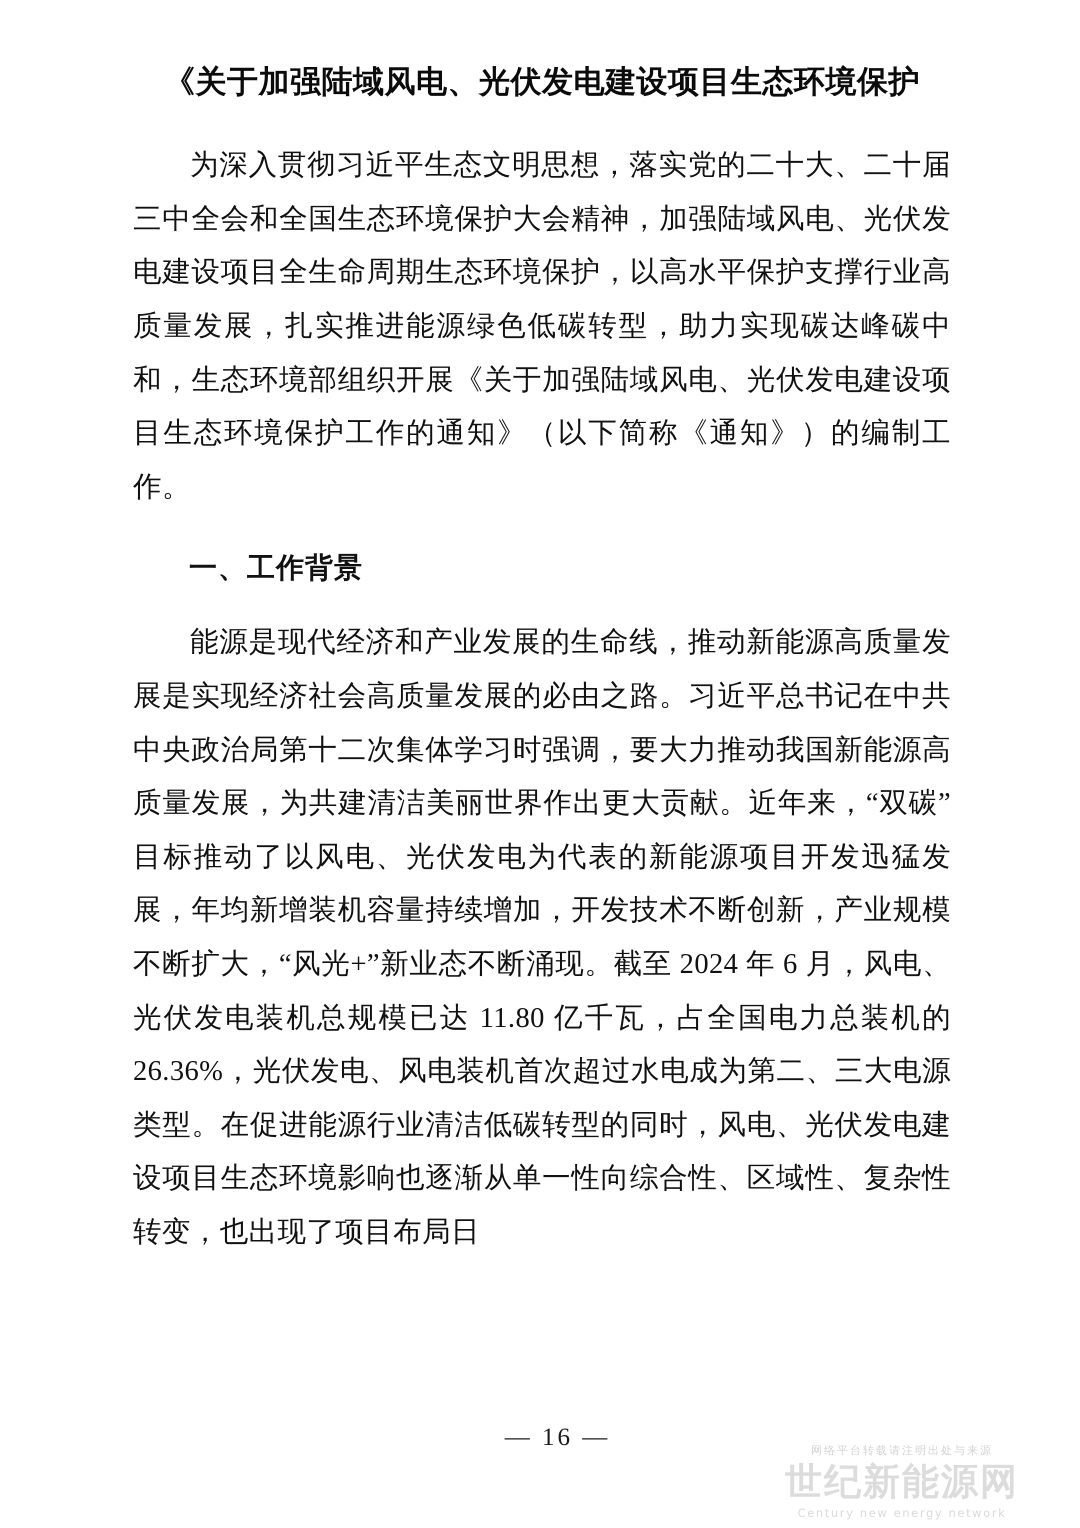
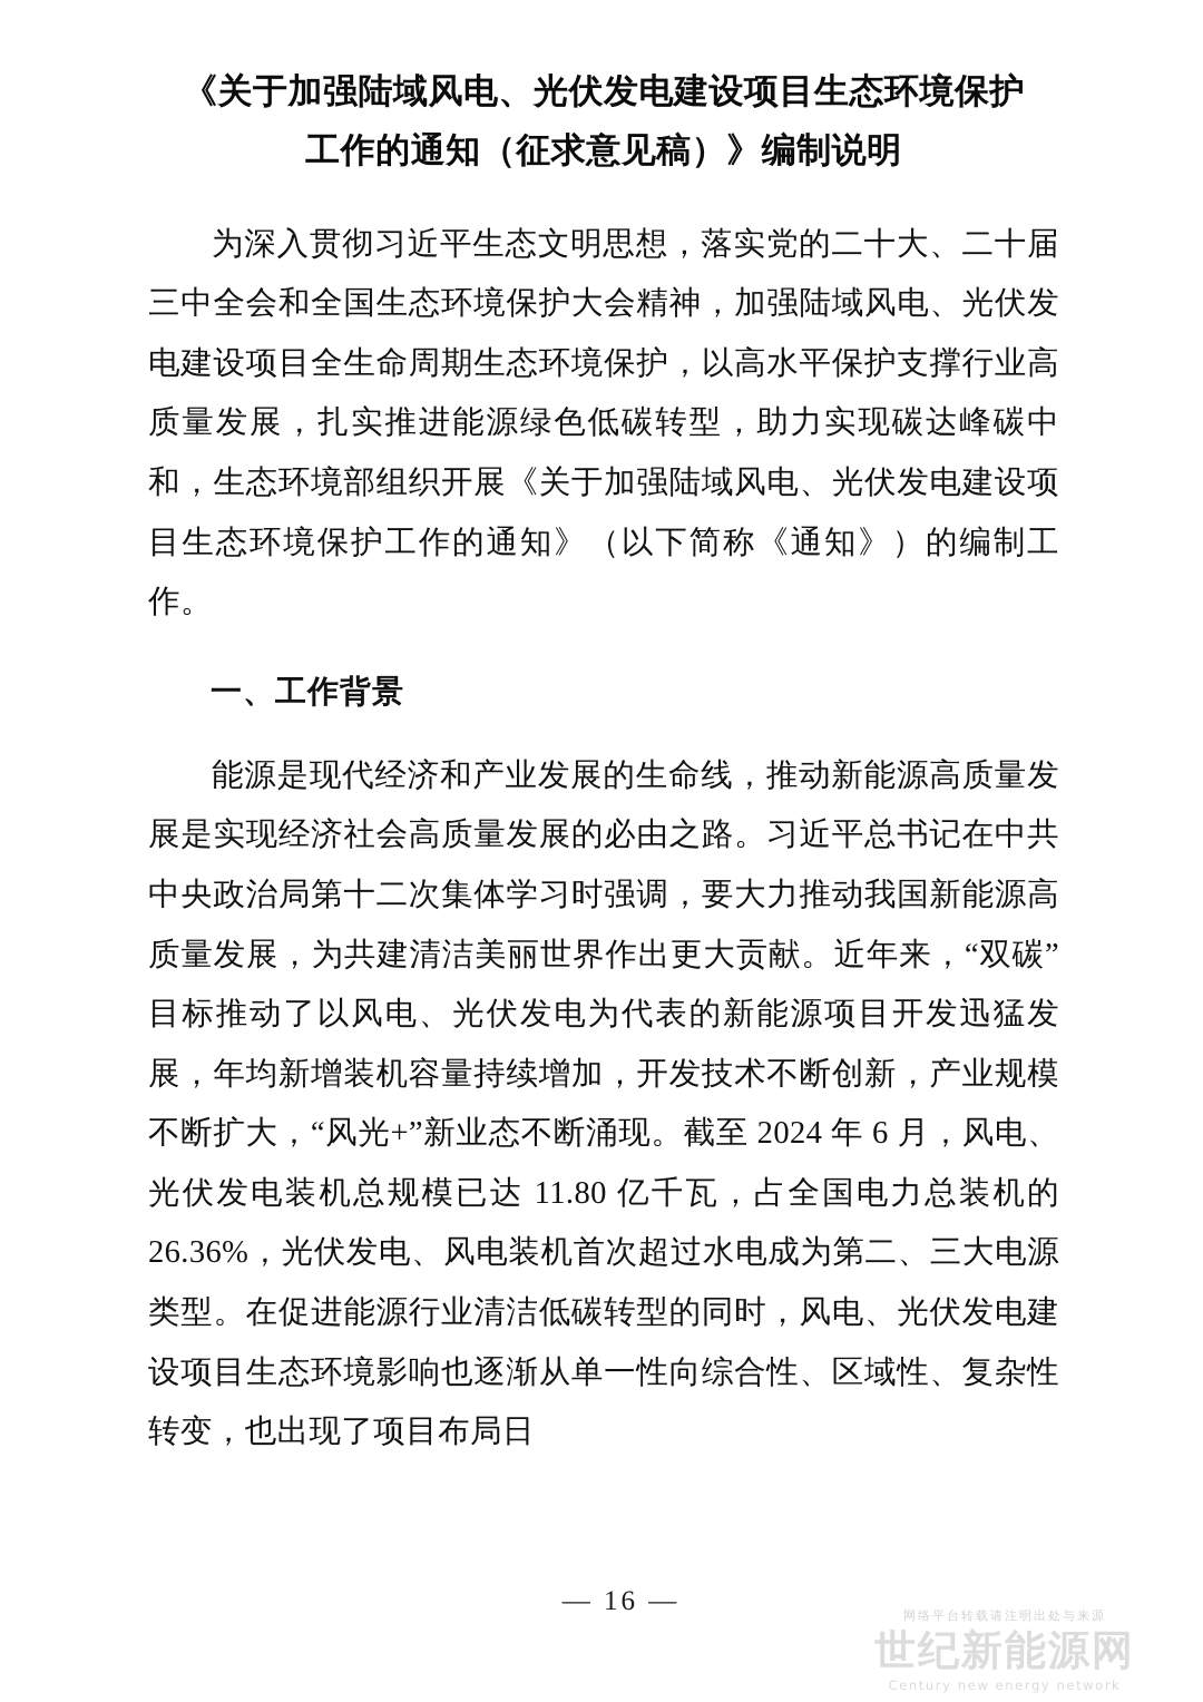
  《关于加强陆域风电、光伏发电建设项目生态环境保护
+ 工作的通知（征求意见稿）》编制说明
  为深入贯彻习近平生态文明思想，落实党的二十大、二十届三中全会和全国生态环境保护大会精神，加强陆域风电、光伏发电建设项目全生命周期生态环境保护，以高水平保护支撑行业高质量发展，扎实推进能源绿色低碳转型，助力实现碳达峰碳中和，生态环境部组织开展《关于加强陆域风电、光伏发电建设项目生态环境保护工作的通知》（以下简称《通知》）的编制工作。
  一、工作背景
  能源是现代经济和产业发展的生命线，推动新能源高质量发展是实现经济社会高质量发展的必由之路。习近平总书记在中共中央政治局第十二次集体学习时强调，要大力推动我国新能源高质量发展，为共建清洁美丽世界作出更大贡献。近年来，“双碳”目标推动了以风电、光伏发电为代表的新能源项目开发迅猛发展，年均新增装机容量持续增加，开发技术不断创新，产业规模不断扩大，“风光+”新业态不断涌现。截至 2024 年 6 月，风电、光伏发电装机总规模已达 11.80 亿千瓦，占全国电力总装机的 26.36%，光伏发电、风电装机首次超过水电成为第二、三大电源类型。在促进能源行业清洁低碳转型的同时，风电、光伏发电建设项目生态环境影响也逐渐从单一性向综合性、区域性、复杂性转变，也出现了项目布局日
  — 16 —
  网络平台转载请注明出处与来源
  世纪新能源网
  Century new energy network
